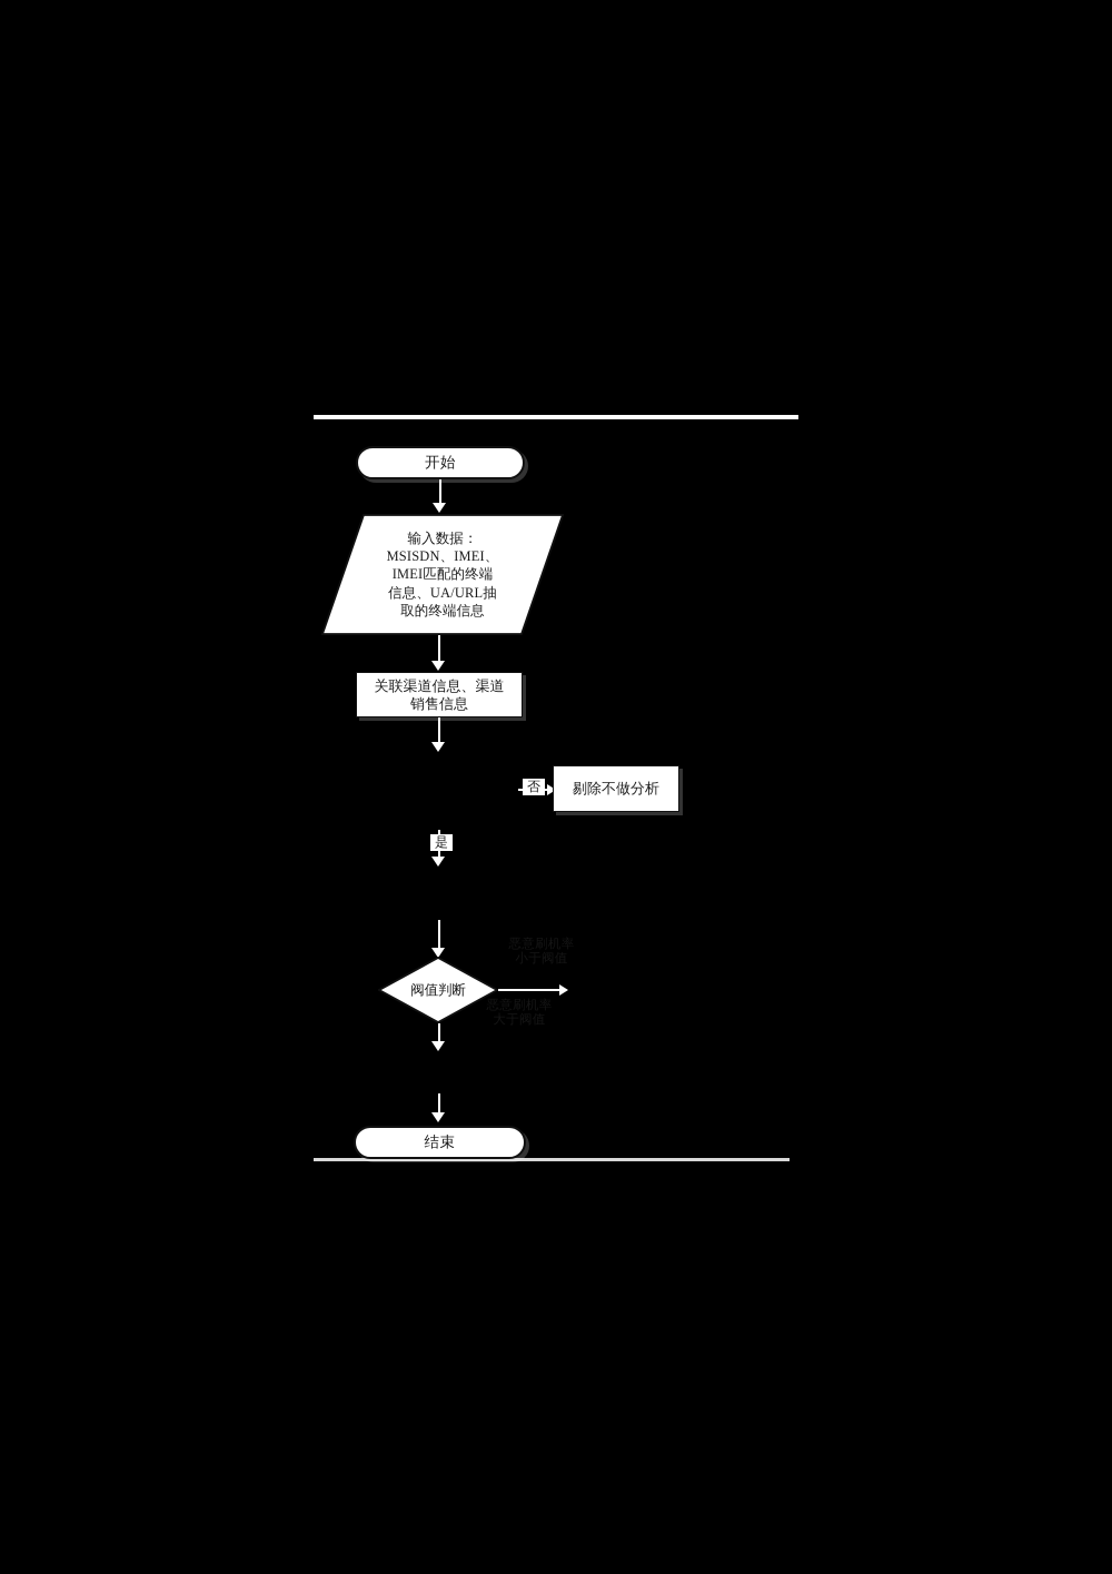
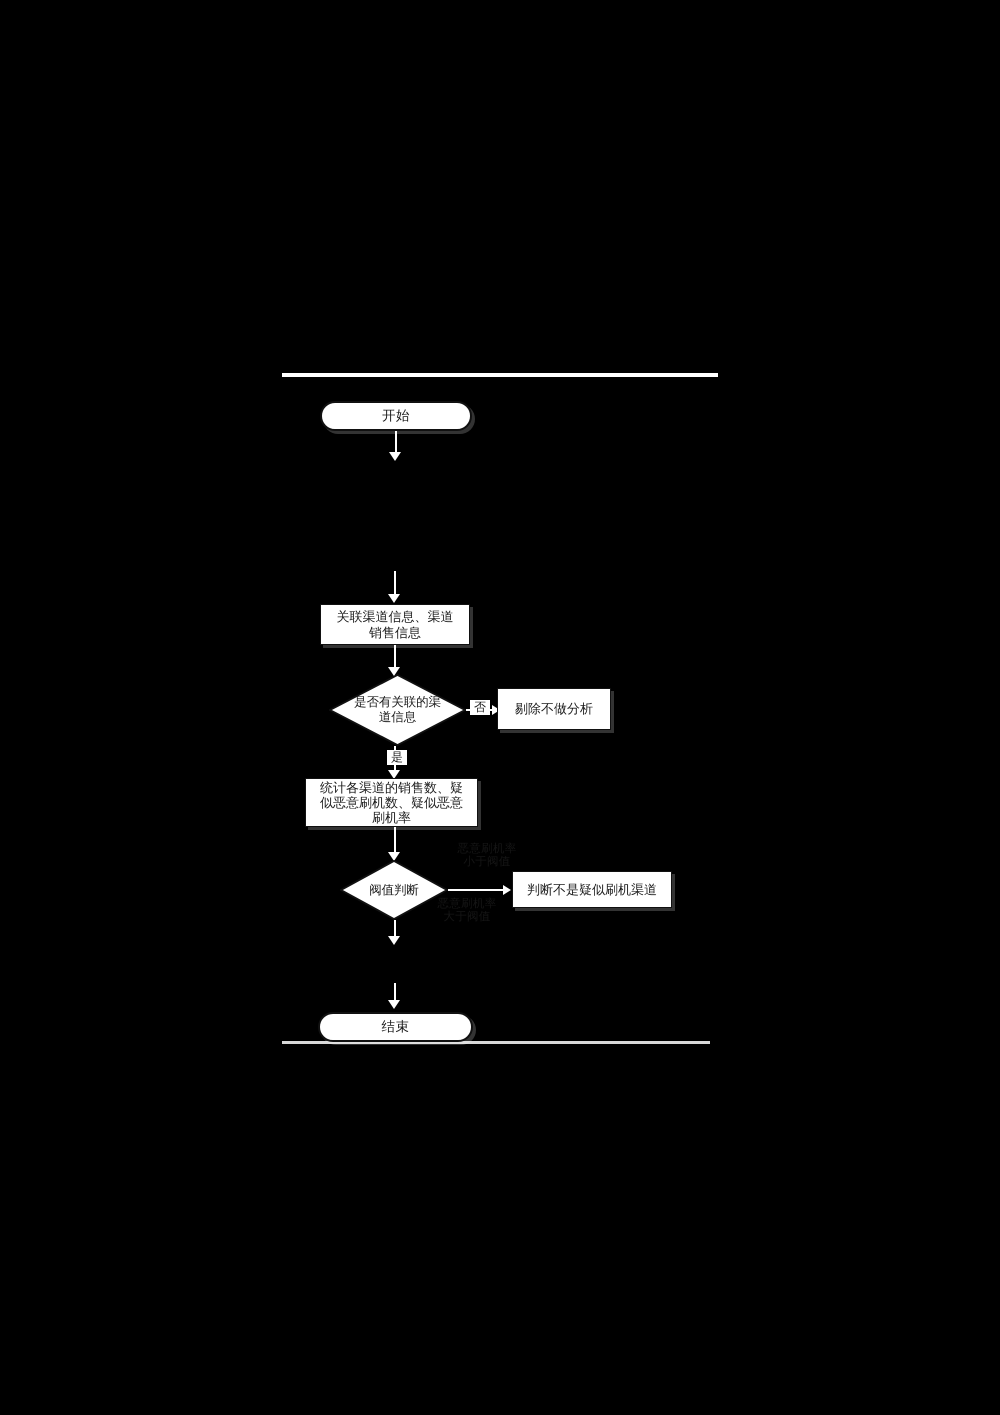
  开始
- 输入数据：
- MSISDN、IMEI、
- IMEI匹配的终端
- 信息、UA/URL抽
- 取的终端信息
  关联渠道信息、渠道
  销售信息
+ 是否有关联的渠
+ 道信息
  否
  剔除不做分析
  是
+ 统计各渠道的销售数、疑
+ 似恶意刷机数、疑似恶意
+ 刷机率
  阀值判断
+ 判断不是疑似刷机渠道
  结束
